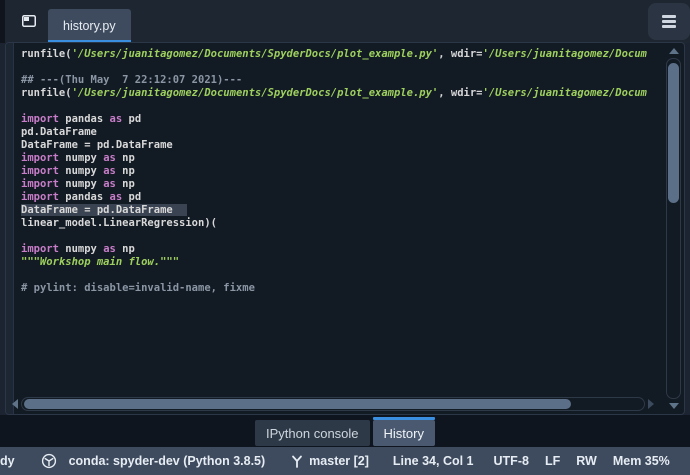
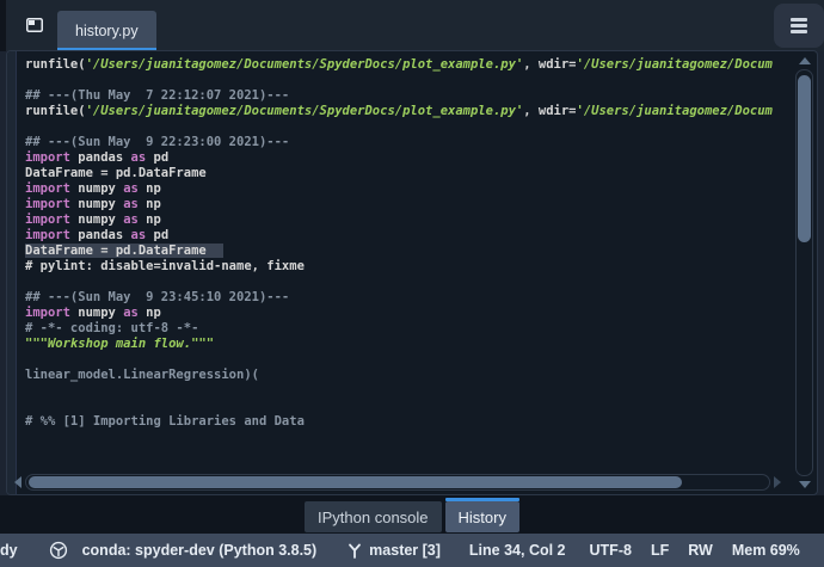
  history.py
  runfile('/Users/juanitagomez/Documents/SpyderDocs/plot_example.py', wdir='/Users/juanitagomez/Docum
  ## ---(Thu May 7 22:12:07 2021)---
  runfile('/Users/juanitagomez/Documents/SpyderDocs/plot_example.py', wdir='/Users/juanitagomez/Docum
+ ## ---(Sun May 9 22:23:00 2021)---
  import pandas as pd
- pd.DataFrame
  DataFrame = pd.DataFrame
  import numpy as np
  import numpy as np
  import numpy as np
  import pandas as pd
  DataFrame = pd.DataFrame
- linear_model.LinearRegression)(
+ # pylint: disable=invalid-name, fixme
+ ## ---(Sun May 9 23:45:10 2021)---
  import numpy as np
+ # -*- coding: utf-8 -*-
  """Workshop main flow."""
- # pylint: disable=invalid-name, fixme
+ linear_model.LinearRegression)(
+ # %% [1] Importing Libraries and Data
  IPython console
  History
  dy
  conda: spyder-dev (Python 3.8.5)
- master [2]
+ master [3]
- Line 34, Col 1
+ Line 34, Col 2
  UTF-8
  LF
  RW
- Mem 35%
+ Mem 69%
